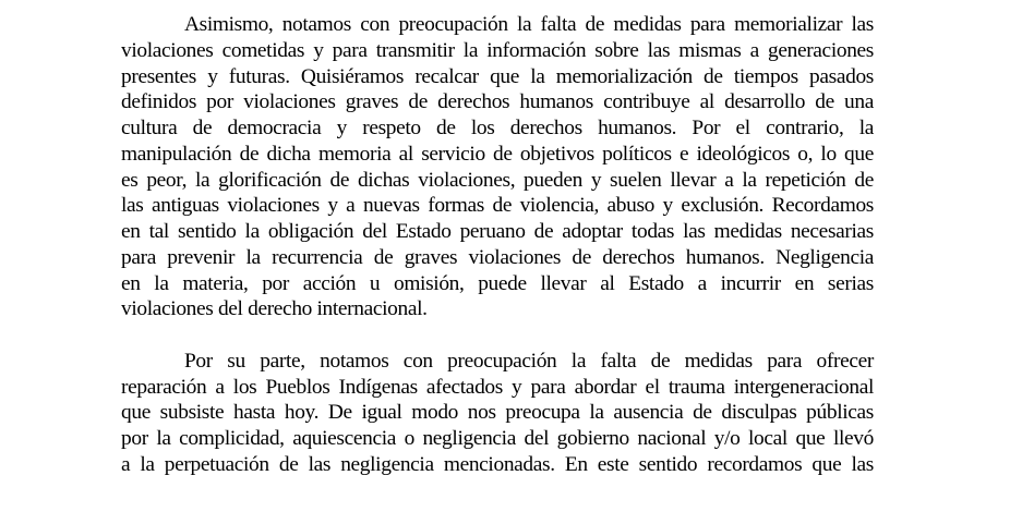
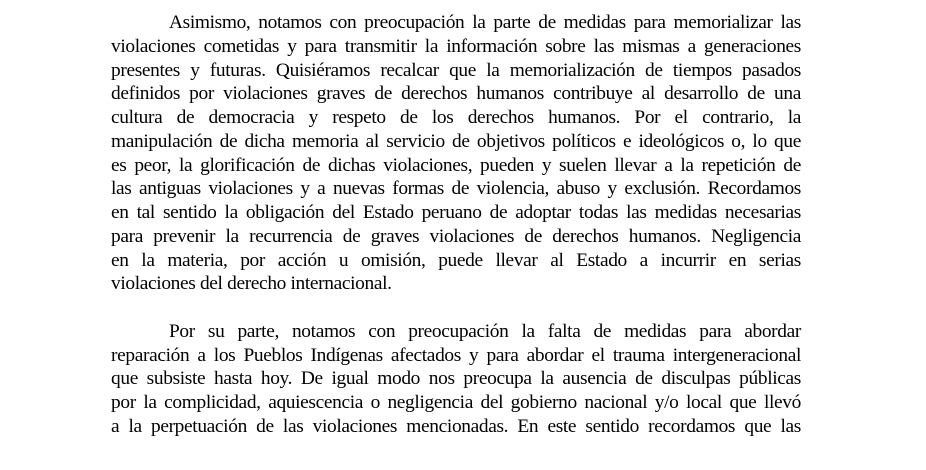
- Asimismo, notamos con preocupación la falta de medidas para memorializar las
+ Asimismo, notamos con preocupación la parte de medidas para memorializar las
  violaciones cometidas y para transmitir la información sobre las mismas a generaciones
  presentes y futuras. Quisiéramos recalcar que la memorialización de tiempos pasados
  definidos por violaciones graves de derechos humanos contribuye al desarrollo de una
  cultura de democracia y respeto de los derechos humanos. Por el contrario, la
  manipulación de dicha memoria al servicio de objetivos políticos e ideológicos o, lo que
  es peor, la glorificación de dichas violaciones, pueden y suelen llevar a la repetición de
  las antiguas violaciones y a nuevas formas de violencia, abuso y exclusión. Recordamos
  en tal sentido la obligación del Estado peruano de adoptar todas las medidas necesarias
  para prevenir la recurrencia de graves violaciones de derechos humanos. Negligencia
  en la materia, por acción u omisión, puede llevar al Estado a incurrir en serias
  violaciones del derecho internacional.
- Por su parte, notamos con preocupación la falta de medidas para ofrecer
+ Por su parte, notamos con preocupación la falta de medidas para abordar
  reparación a los Pueblos Indígenas afectados y para abordar el trauma intergeneracional
  que subsiste hasta hoy. De igual modo nos preocupa la ausencia de disculpas públicas
  por la complicidad, aquiescencia o negligencia del gobierno nacional y/o local que llevó
- a la perpetuación de las negligencia mencionadas. En este sentido recordamos que las
+ a la perpetuación de las violaciones mencionadas. En este sentido recordamos que las
